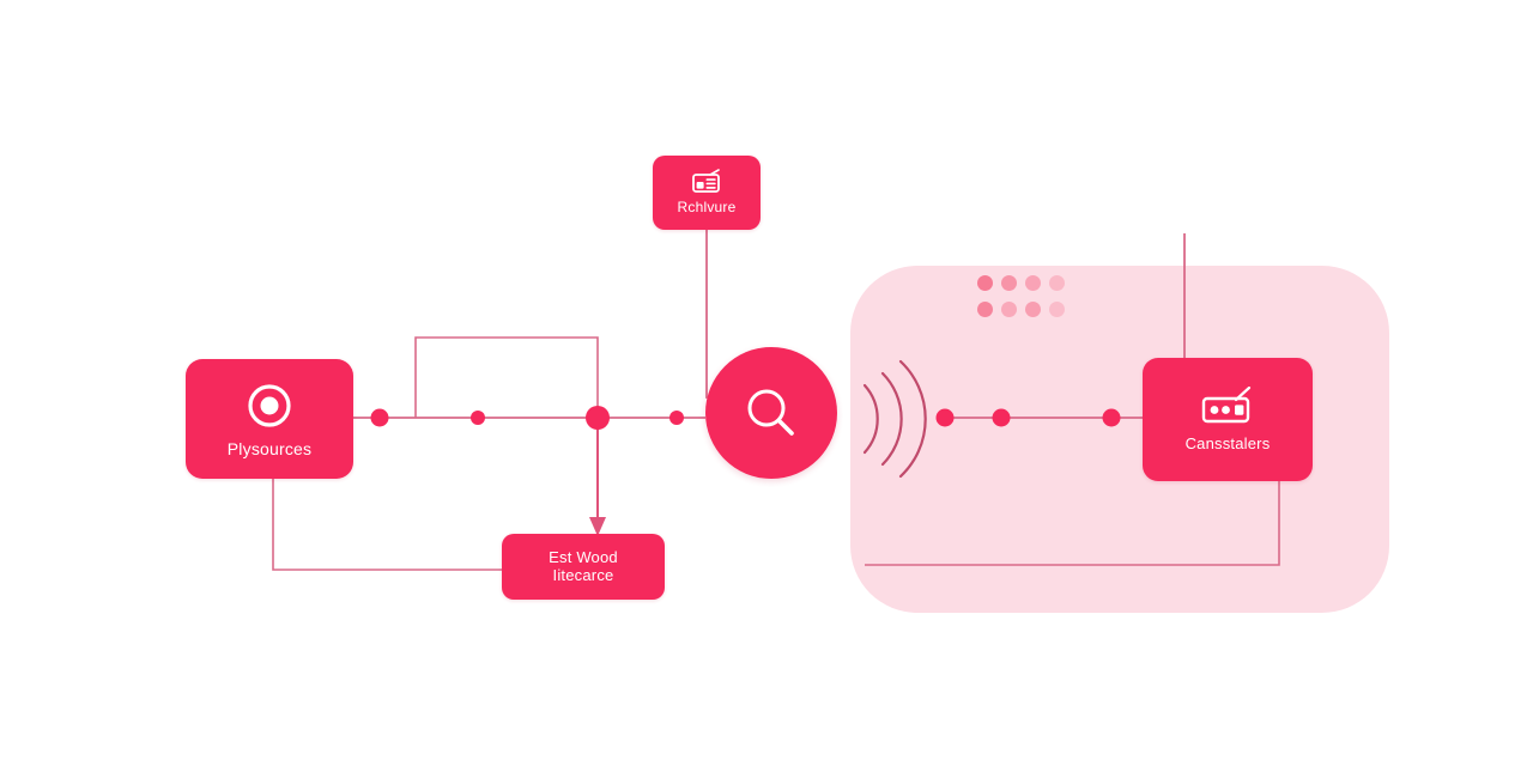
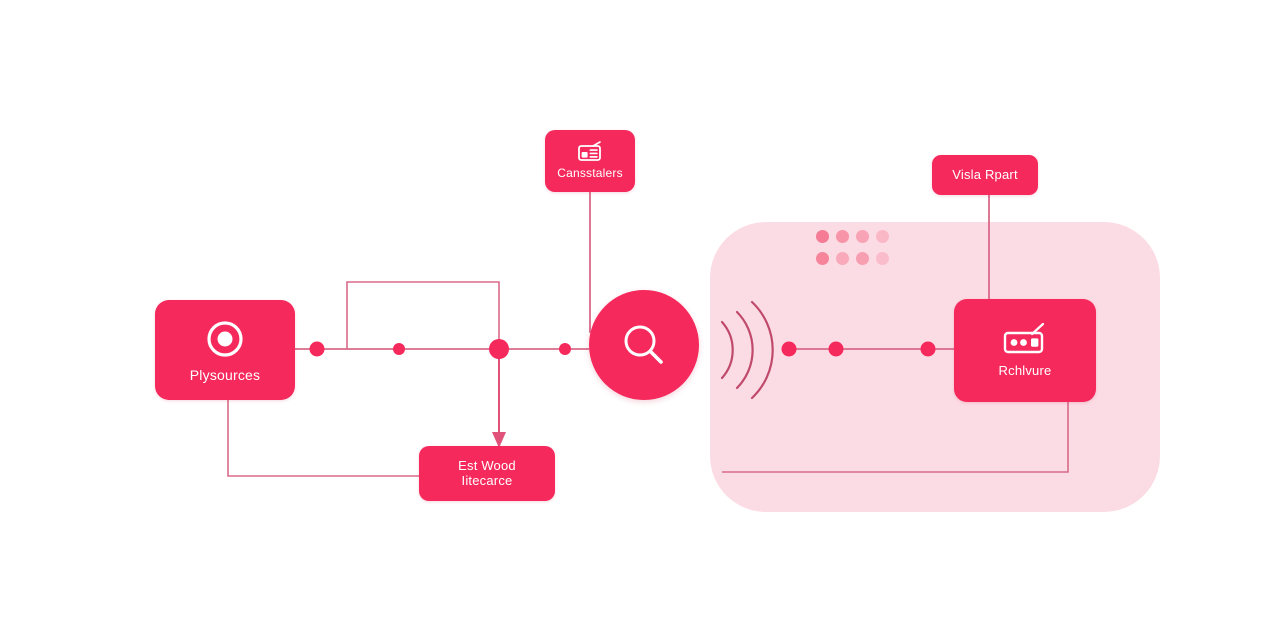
  Plysources
- Rchlvure
+ Cansstalers
  Est Wood
  Iitecarce
+ Visla Rpart
- Cansstalers
+ Rchlvure
